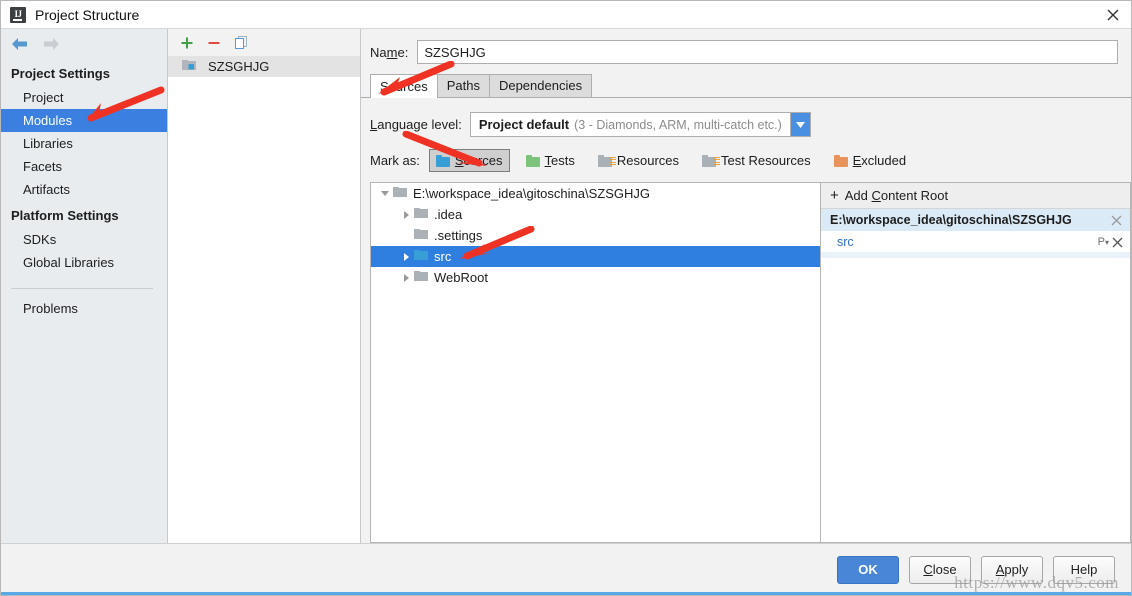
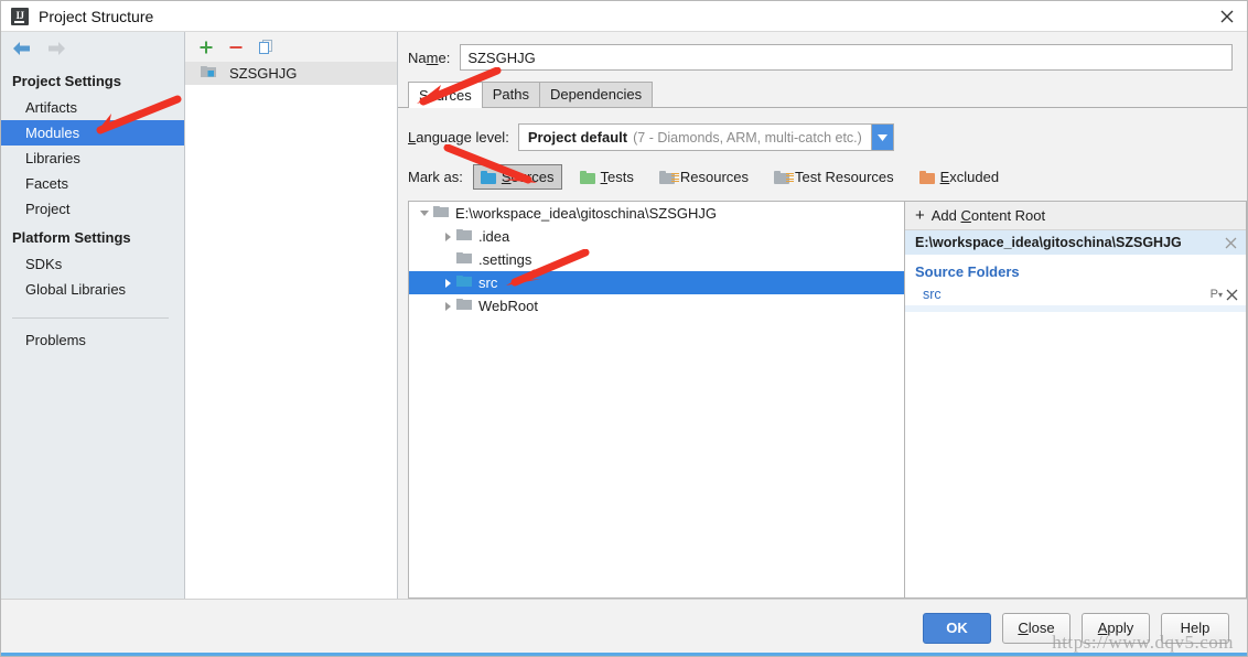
  IJ
  Project Structure
  Project Settings
- Project
+ Artifacts
  Modules
  Libraries
  Facets
- Artifacts
+ Project
  Platform Settings
  SDKs
  Global Libraries
  Problems
  SZSGHJG
  Name:
  SZSGHJG
  Paths
  Dependencies
  Language level:
  Project default
- (3 - Diamonds, ARM, multi-catch etc.)
+ (7 - Diamonds, ARM, multi-catch etc.)
  Mark as:
  Tests
  Resources
  Test Resources
  Excluded
  E:\workspace_idea\gitoschina\SZSGHJG
  .idea
  .settings
  src
  WebRoot
  +
  Add Content Root
  E:\workspace_idea\gitoschina\SZSGHJG
+ Source Folders
  src
  P▾
  OK
  C
  lose
  A
  pply
  Help
  https://www.dqv5.com
